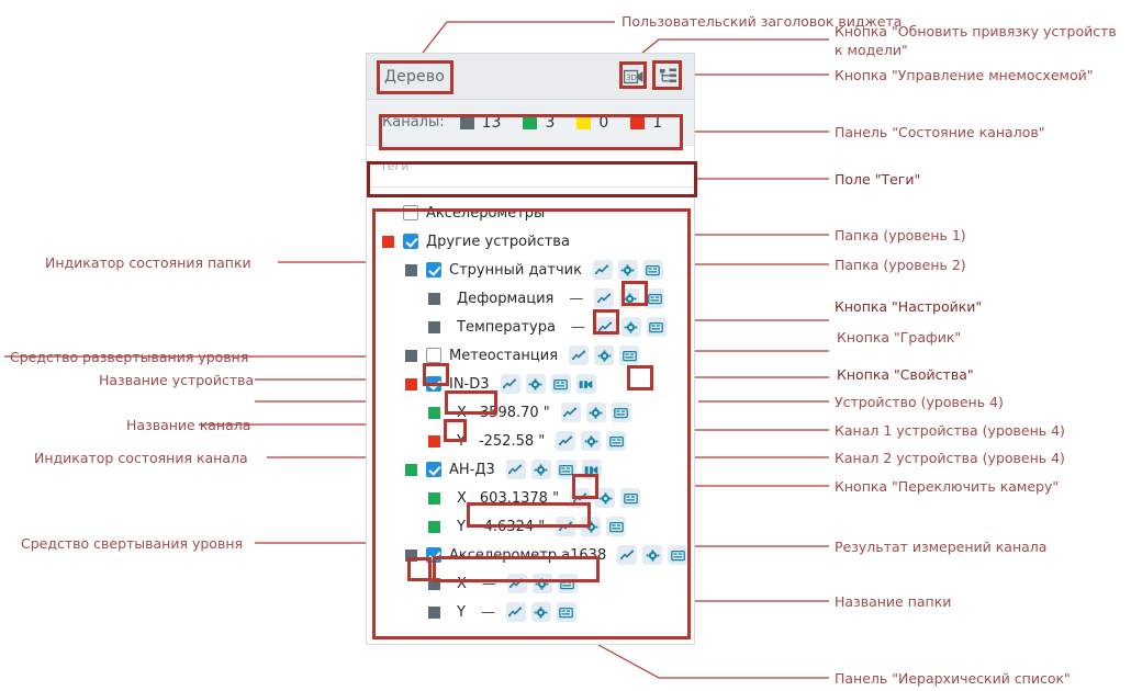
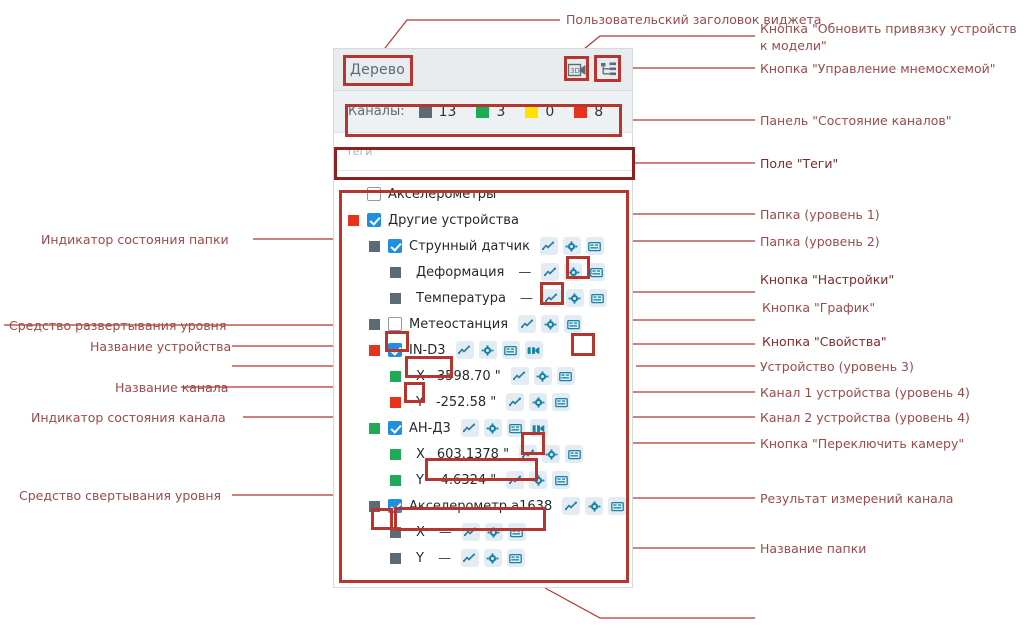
  Дерево
  3D
  Каналы:
  13
  3
  0
- 1
+ 8
  Теги
  Акселерометры
  Другие устройства
  Струнный датчик
  Деформация
  —
  Температура
  —
  Метеостанция
  IN-D3
  X
  3598.70 "
  Y
  -252.58 "
  АН-Д3
  X
  603.1378 "
  Y
  -4.6324 "
  Акселерометр а1638
  X
  —
  Y
  —
  Пользовательский заголовок виджета
  Кнопка "Обновить привязку устройств
  к модели"
  Кнопка "Управление мнемосхемой"
  Панель "Состояние каналов"
  Поле "Теги"
  Папка (уровень 1)
  Папка (уровень 2)
  Кнопка "Настройки"
  Кнопка "График"
  Кнопка "Свойства"
- Устройство (уровень 4)
+ Устройство (уровень 3)
  Канал 1 устройства (уровень 4)
  Канал 2 устройства (уровень 4)
  Кнопка "Переключить камеру"
  Результат измерений канала
  Название папки
- Панель "Иерархический список"
  Индикатор состояния папки
  Средство развертывания уровня
  Название устройства
  Название канала
  Индикатор состояния канала
  Средство свертывания уровня
